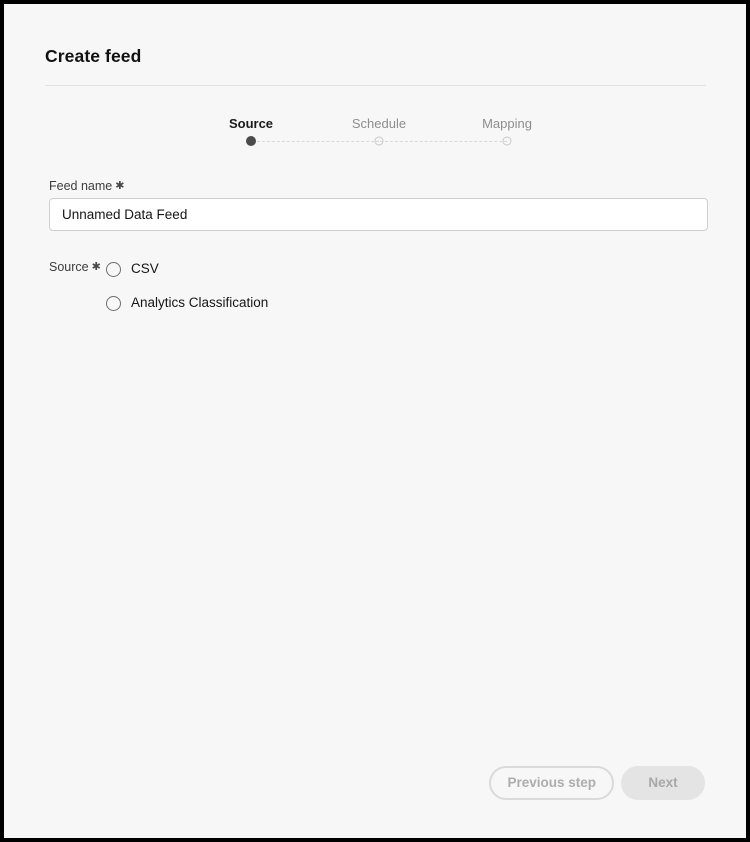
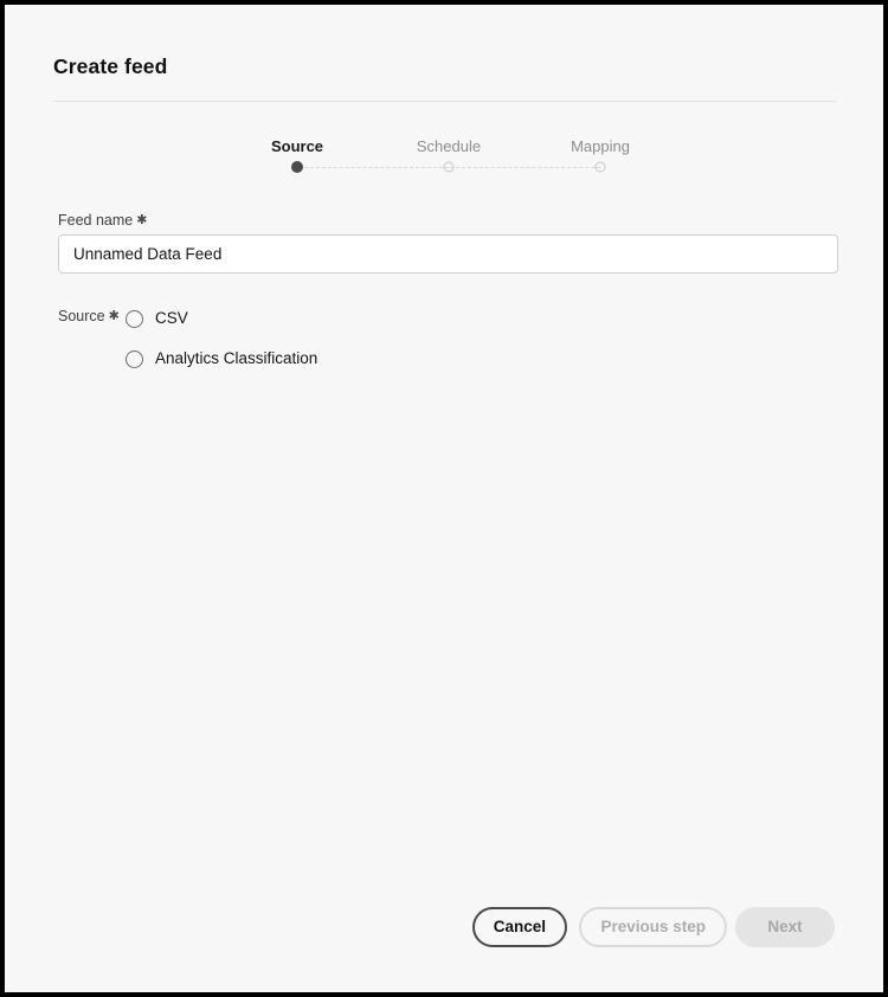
  Create feed
  Source
  Schedule
  Mapping
  Feed name ✱
  Unnamed Data Feed
  Source ✱
  CSV
  Analytics Classification
+ Cancel
  Previous step
  Next
